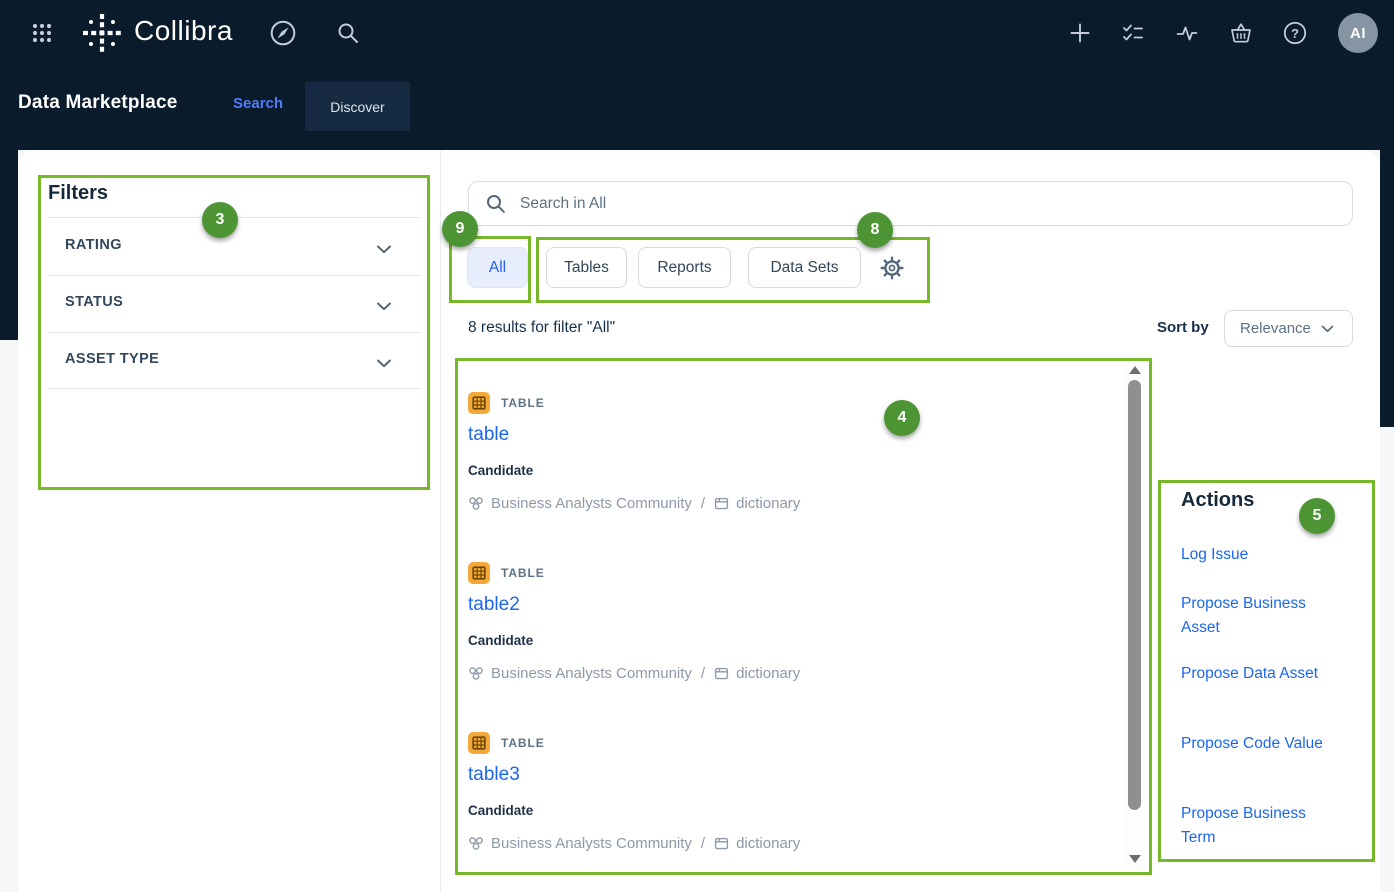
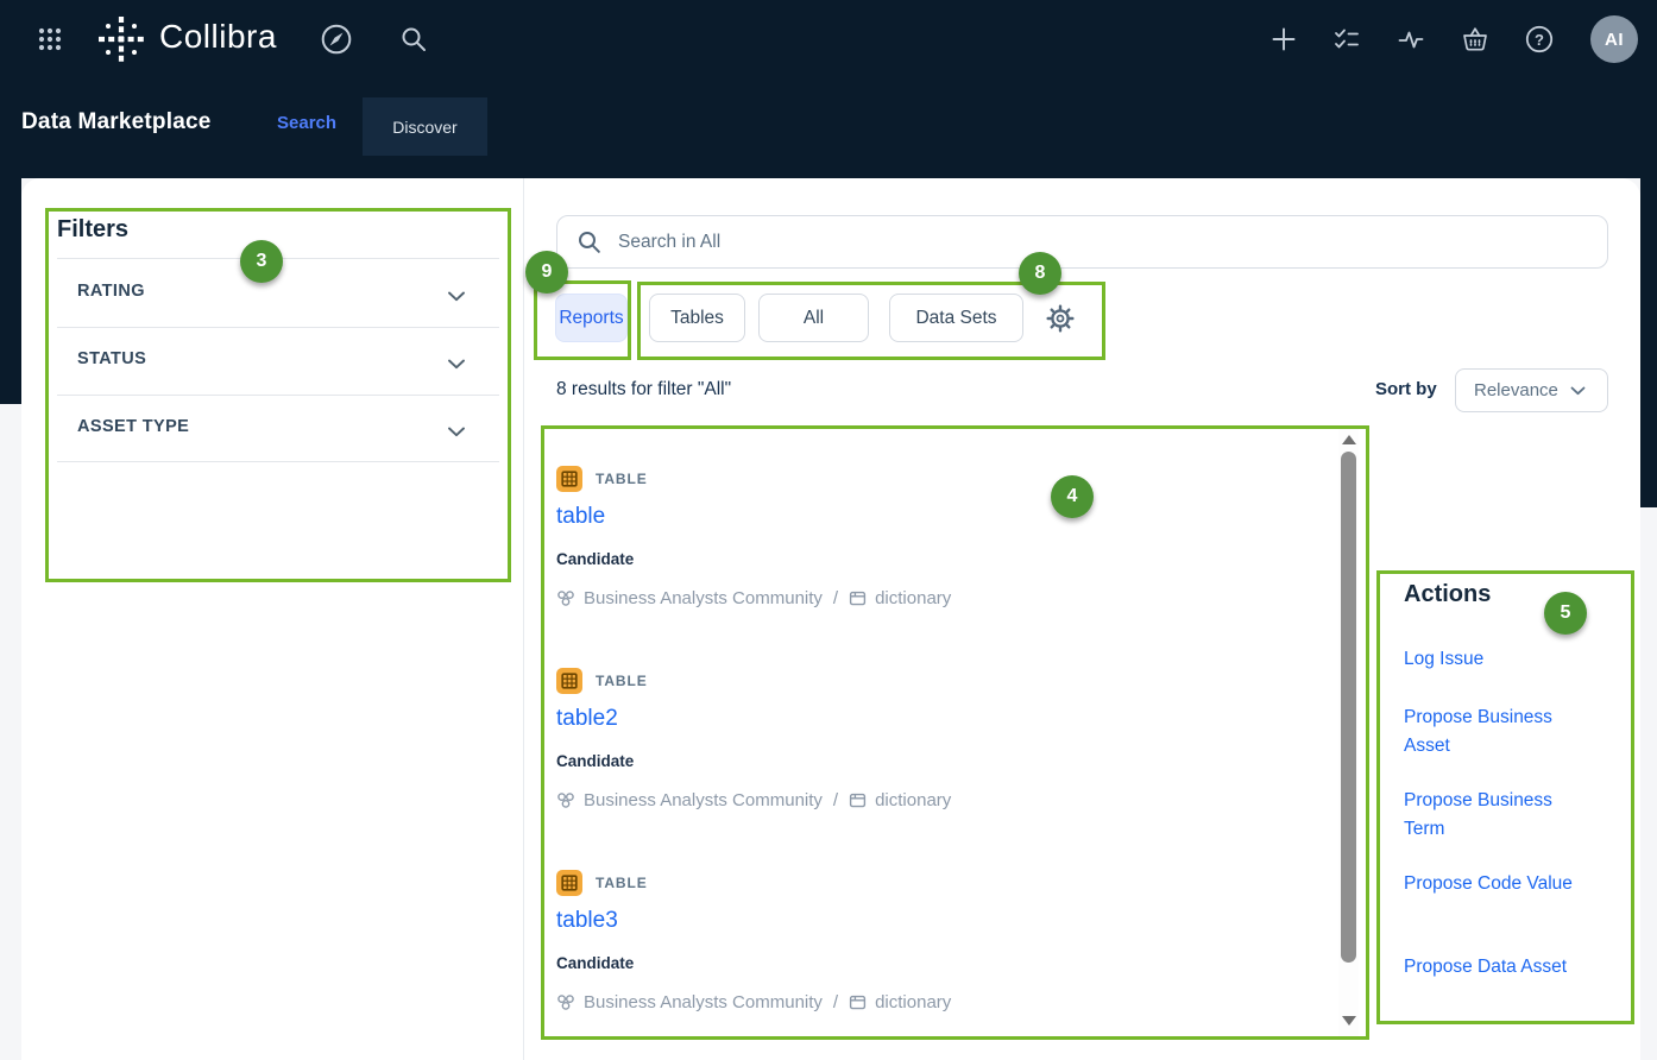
  Collibra
  ?
  AI
  Data Marketplace
  Search
  Discover
  Filters
  RATING
  STATUS
  ASSET TYPE
  Search in All
- All
+ Reports
  Tables
- Reports
+ All
  Data Sets
  8 results for filter "All"
  Sort by
  Relevance
  TABLE
  table
  Candidate
  Business Analysts Community
  /
  dictionary
  TABLE
  table2
  Candidate
  Business Analysts Community
  /
  dictionary
  TABLE
  table3
  Candidate
  Business Analysts Community
  /
  dictionary
  Actions
  Log Issue
  Propose Business Asset
- Propose Data Asset
+ Propose Business Term
  Propose Code Value
- Propose Business Term
+ Propose Data Asset
  9
  8
  3
  4
  5
